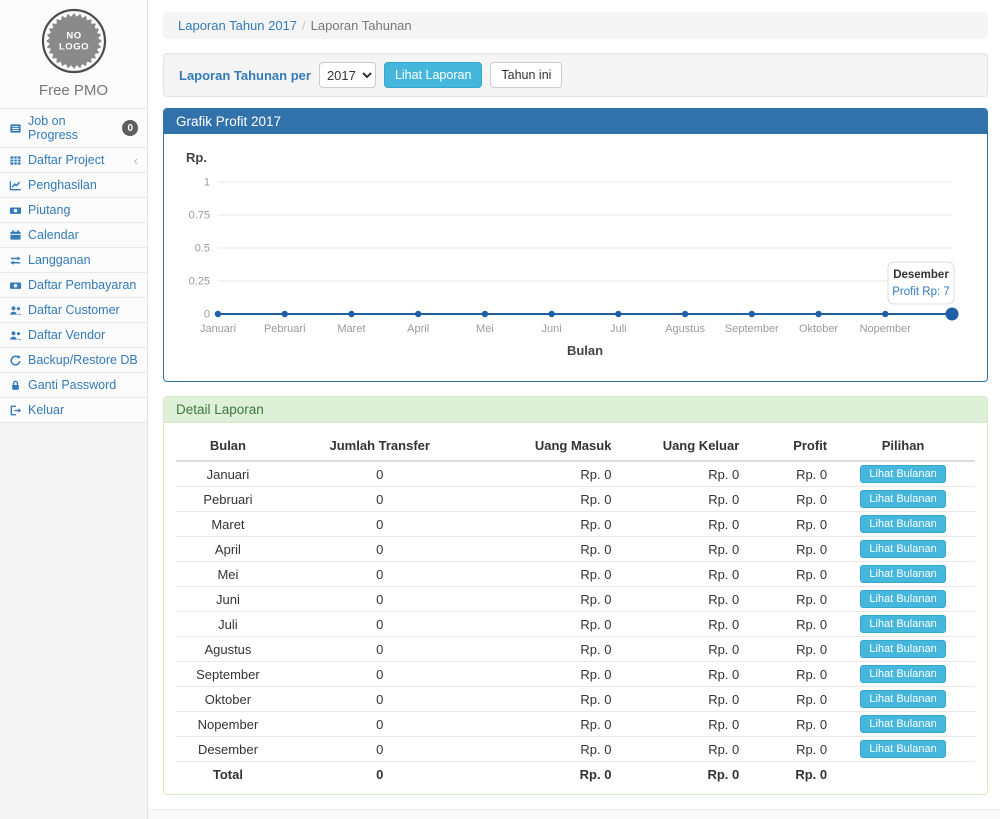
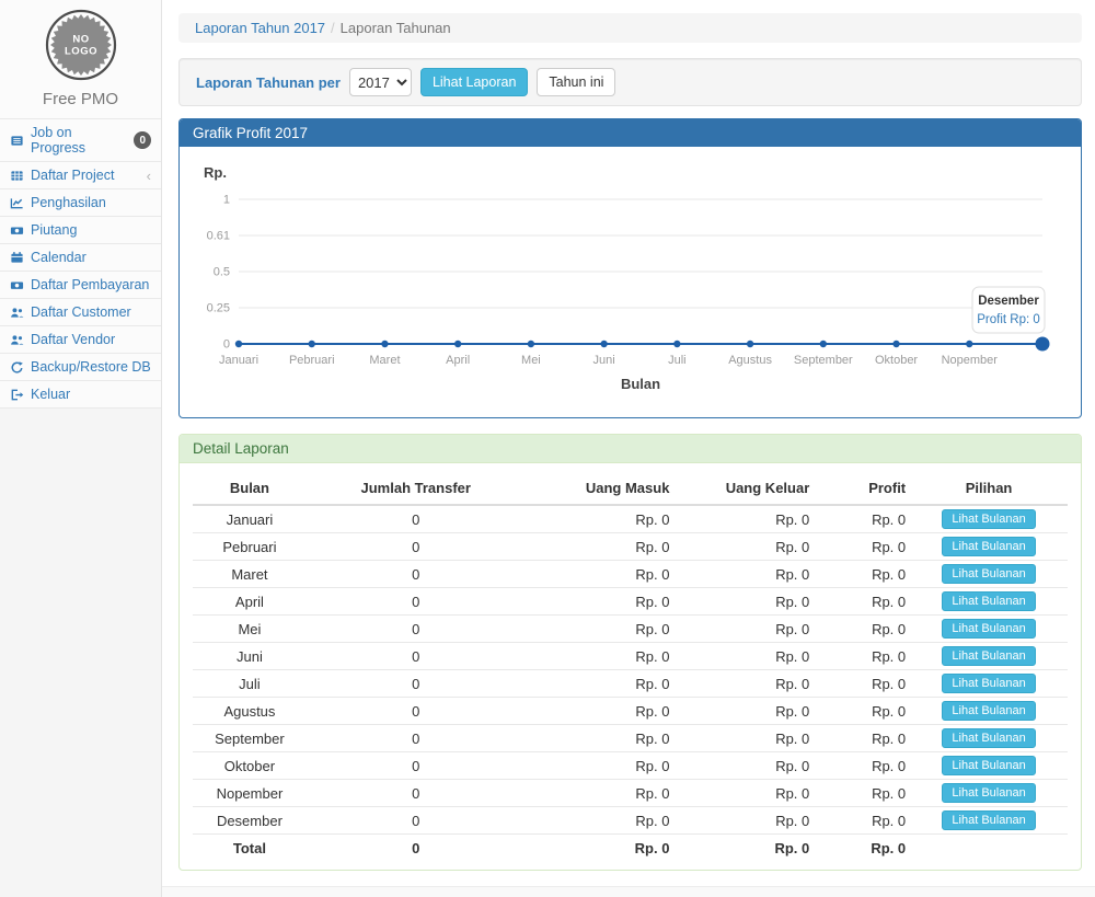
  NO
  LOGO
  Free PMO
  Job on Progress
  0
  Daftar Project
  ‹
  Penghasilan
  Piutang
  Calendar
- Langganan
  Daftar Pembayaran
  Daftar Customer
  Daftar Vendor
  Backup/Restore DB
- Ganti Password
  Keluar
  Laporan Tahun 2017 / Laporan Tahunan
  Laporan Tahunan per
  2017
  Lihat Laporan
  Tahun ini
  Grafik Profit 2017
  Rp.
  1
- 0.75
+ 0.61
  0.5
  0.25
  0
  Januari
  Pebruari
  Maret
  April
  Mei
  Juni
  Juli
  Agustus
  September
  Oktober
  Nopember
  Bulan
  Desember
- Profit Rp: 7
+ Profit Rp: 0
  Detail Laporan
  Bulan	Jumlah Transfer	Uang Masuk	Uang Keluar	Profit	Pilihan
  Januari	0	Rp. 0	Rp. 0	Rp. 0	Lihat Bulanan
  Pebruari	0	Rp. 0	Rp. 0	Rp. 0	Lihat Bulanan
  Maret	0	Rp. 0	Rp. 0	Rp. 0	Lihat Bulanan
  April	0	Rp. 0	Rp. 0	Rp. 0	Lihat Bulanan
  Mei	0	Rp. 0	Rp. 0	Rp. 0	Lihat Bulanan
  Juni	0	Rp. 0	Rp. 0	Rp. 0	Lihat Bulanan
  Juli	0	Rp. 0	Rp. 0	Rp. 0	Lihat Bulanan
  Agustus	0	Rp. 0	Rp. 0	Rp. 0	Lihat Bulanan
  September	0	Rp. 0	Rp. 0	Rp. 0	Lihat Bulanan
  Oktober	0	Rp. 0	Rp. 0	Rp. 0	Lihat Bulanan
  Nopember	0	Rp. 0	Rp. 0	Rp. 0	Lihat Bulanan
  Desember	0	Rp. 0	Rp. 0	Rp. 0	Lihat Bulanan
  Total	0	Rp. 0	Rp. 0	Rp. 0
